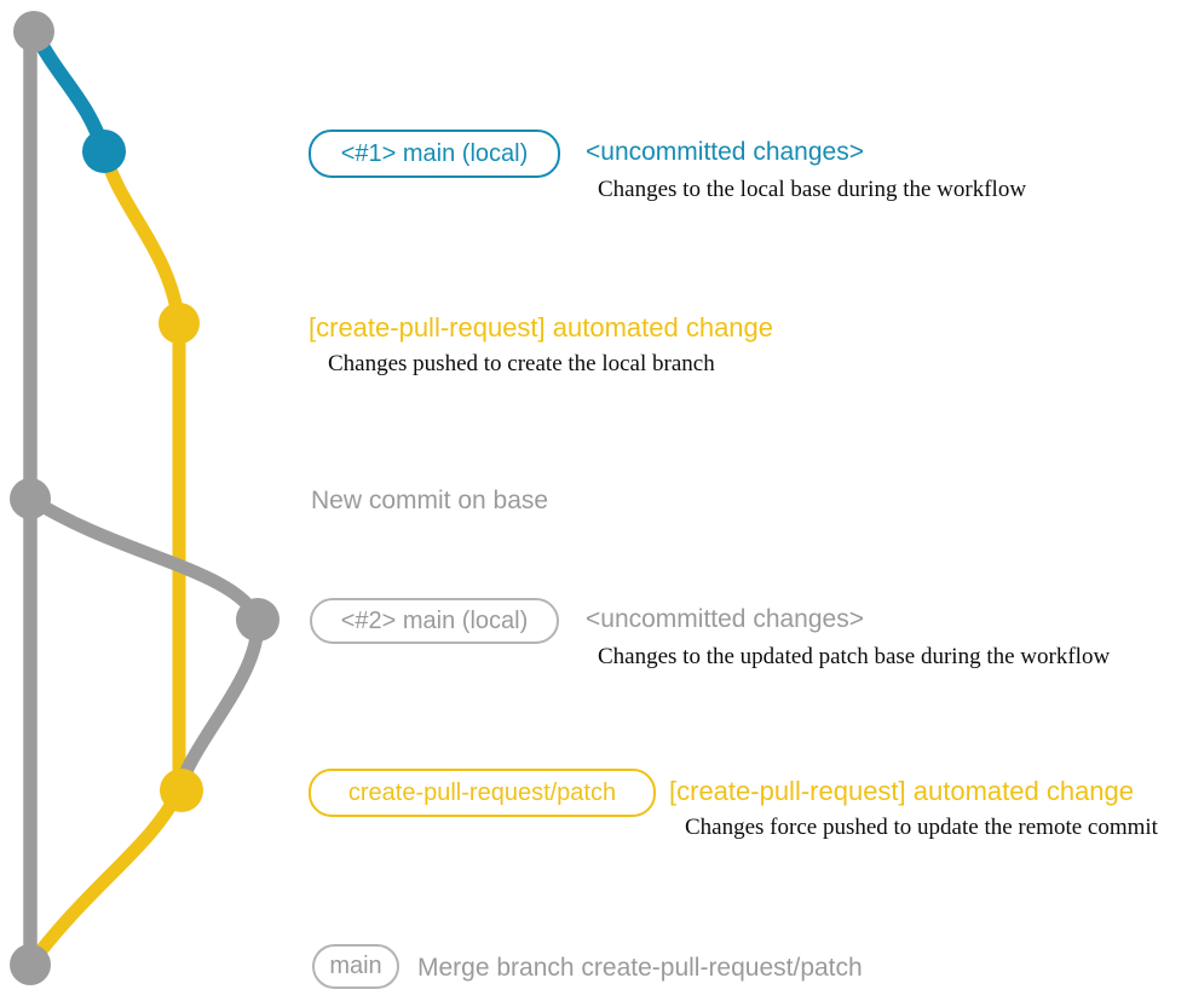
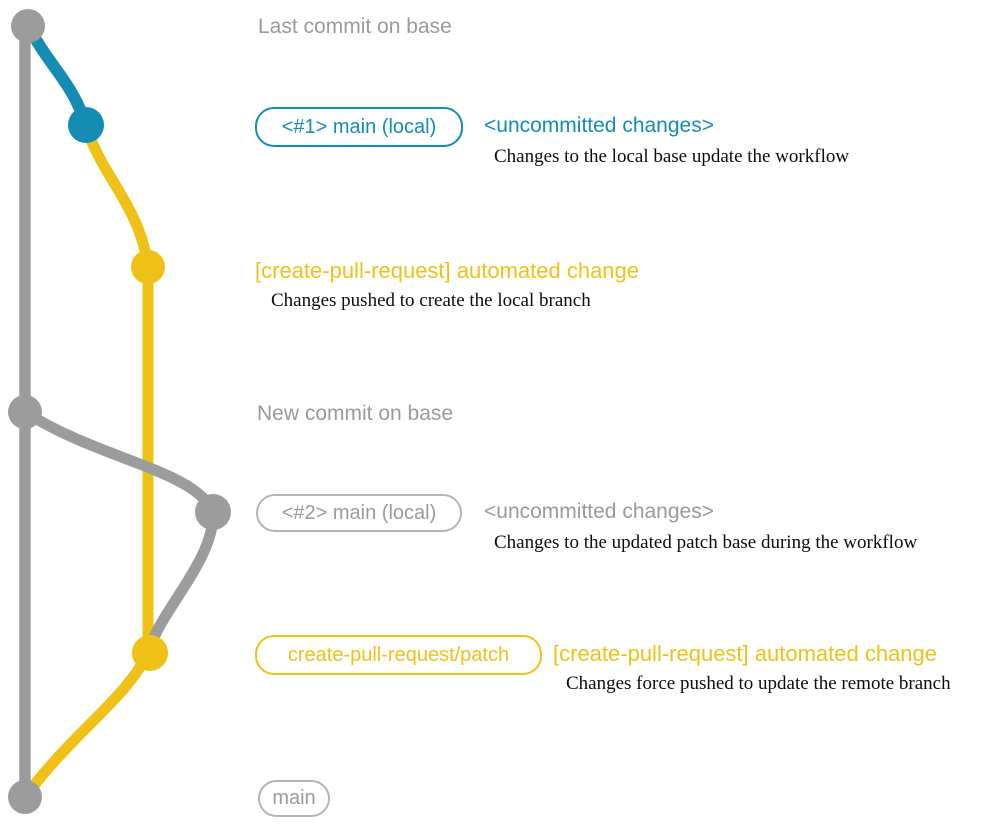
+ Last commit on base
  <#1> main (local)
  <uncommitted changes>
- Changes to the local base during the workflow
+ Changes to the local base update the workflow
  [create-pull-request] automated change
  Changes pushed to create the local branch
  New commit on base
  <#2> main (local)
  <uncommitted changes>
  Changes to the updated patch base during the workflow
  create-pull-request/patch
  [create-pull-request] automated change
- Changes force pushed to update the remote commit
+ Changes force pushed to update the remote branch
  main
- Merge branch create-pull-request/patch
